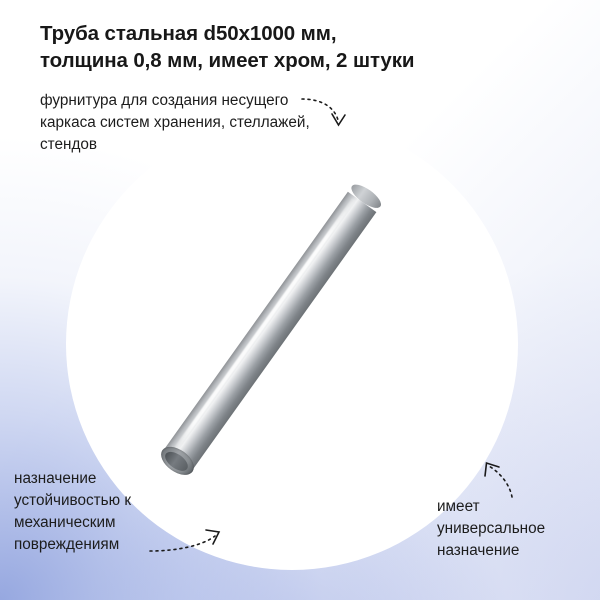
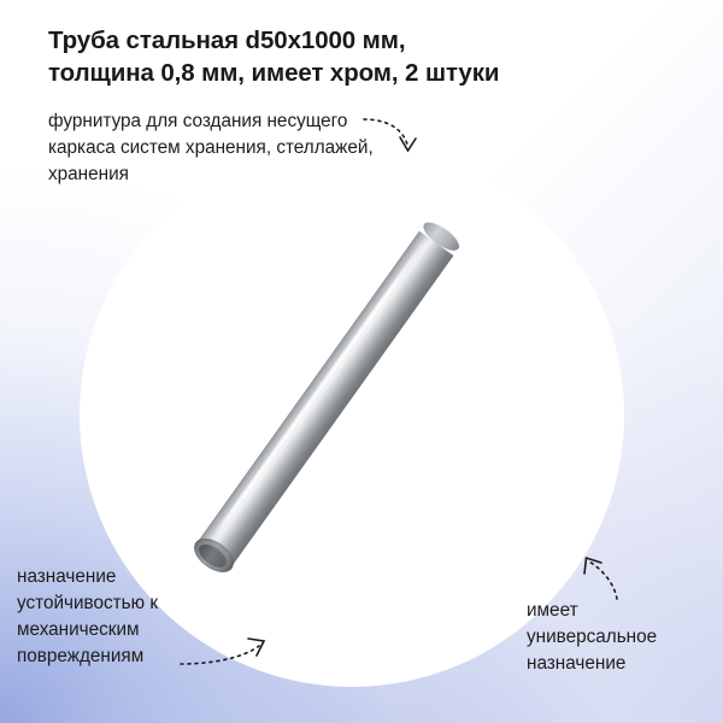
  Труба стальная d50x1000 мм,
  толщина 0,8 мм, имеет хром, 2 штуки
- фурнитура для создания несущего каркаса систем хранения, стеллажей, стендов
+ фурнитура для создания несущего каркаса систем хранения, стеллажей, хранения
  назначение устойчивостью к механическим повреждениям
  имеет универсальное назначение
